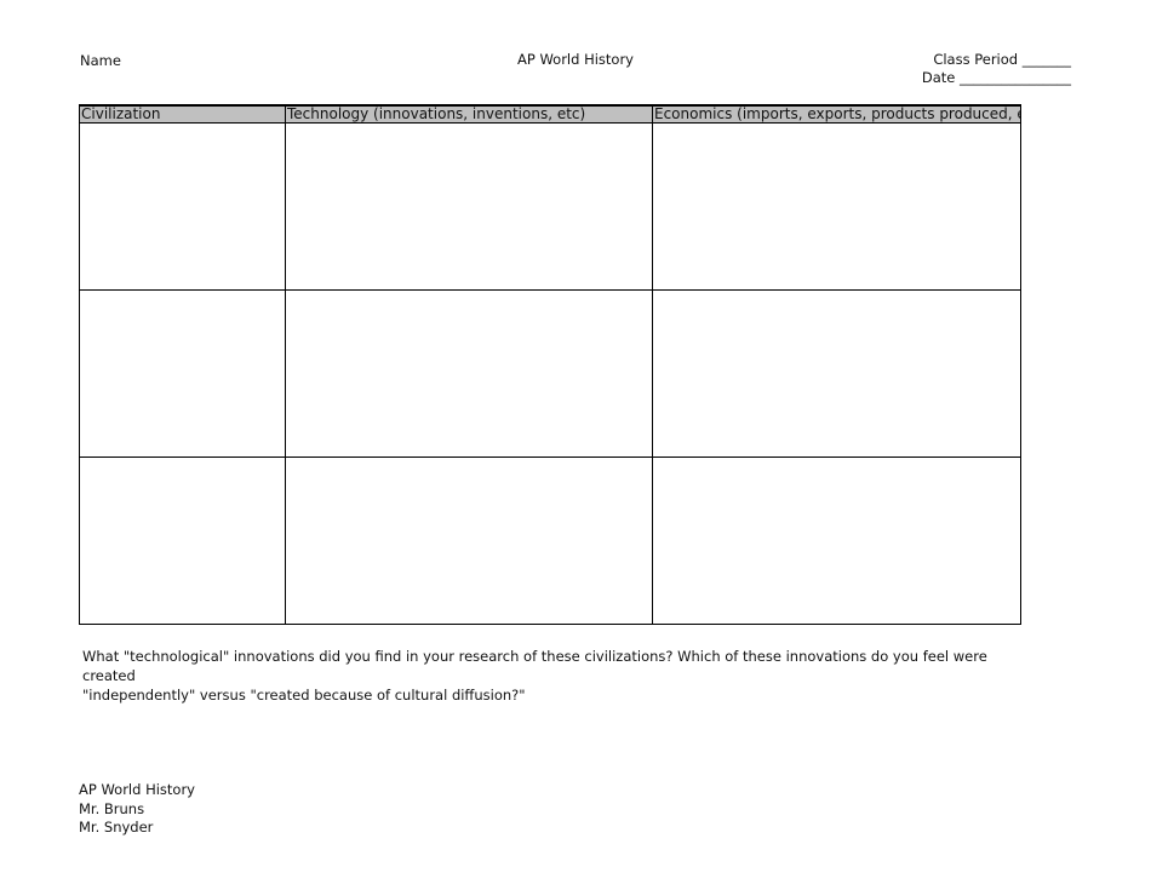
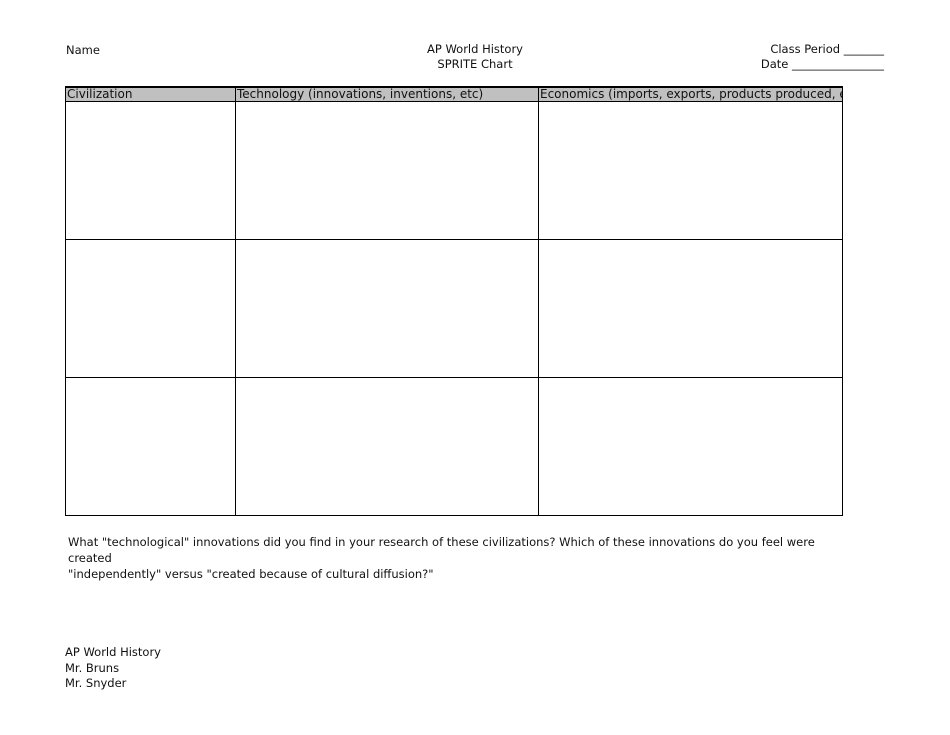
  Name
  AP World History
+ SPRITE Chart
  Class Period _______
  Date ________________
  Civilization	Technology (innovations, inventions, etc)	Economics (imports, exports, products produced,
  What "technological" innovations did you find in your research of these civilizations? Which of these innovations do you feel were created
  "independently" versus "created because of cultural diffusion?"
  AP World History
  Mr. Bruns
  Mr. Snyder
